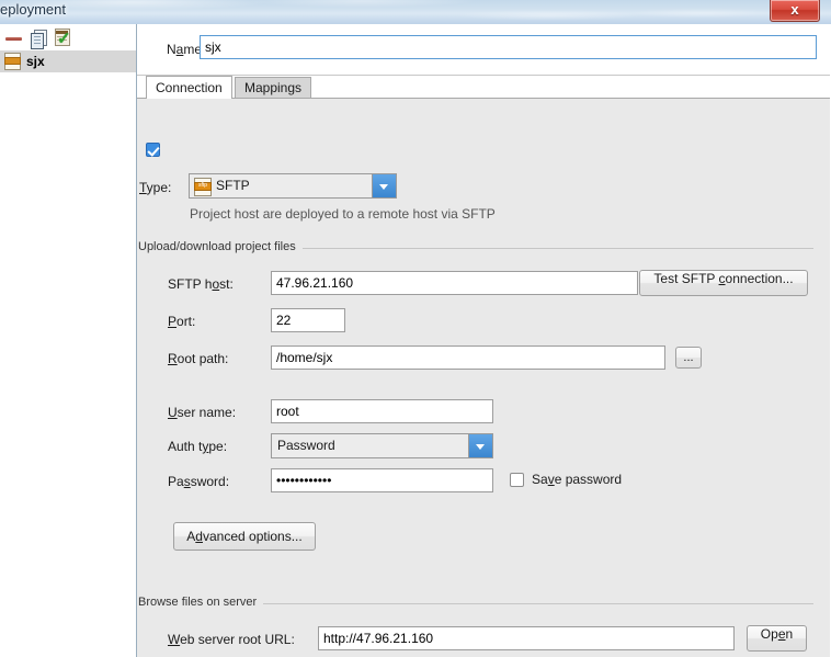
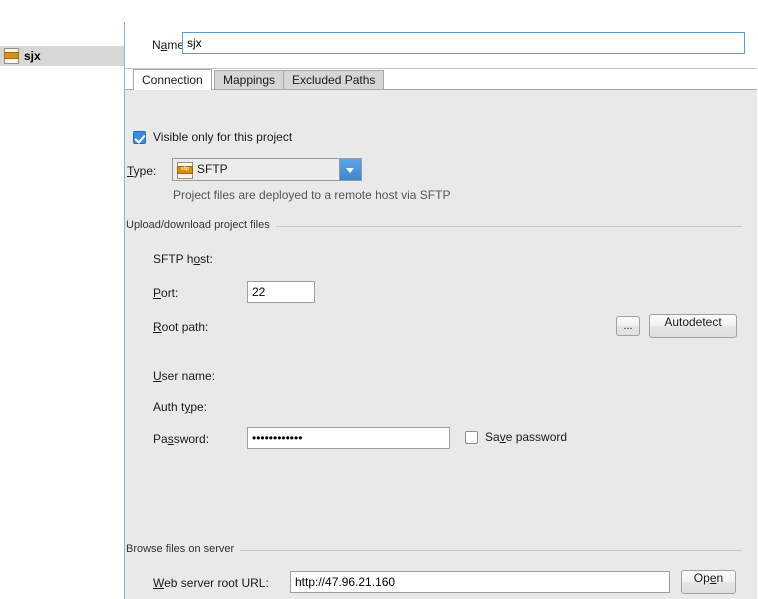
- eployment
- x
- ✓
  sjx
  Name
  sjx
  Connection
  Mappings
+ Excluded Paths
+ Visible only for this project
  Type:
  SFTP
- Project host are deployed to a remote host via SFTP
+ Project files are deployed to a remote host via SFTP
  Upload/download project files
  SFTP host:
- 47.96.21.160
- Test SFTP connection...
  Port:
  22
  Root path:
- /home/sjx
  ...
+ Autodetect
  User name:
- root
  Auth type:
- Password
  Password:
  ••••••••••••
  Save password
- Advanced options...
  Browse files on server
  Web server root URL:
  http://47.96.21.160
  Open
